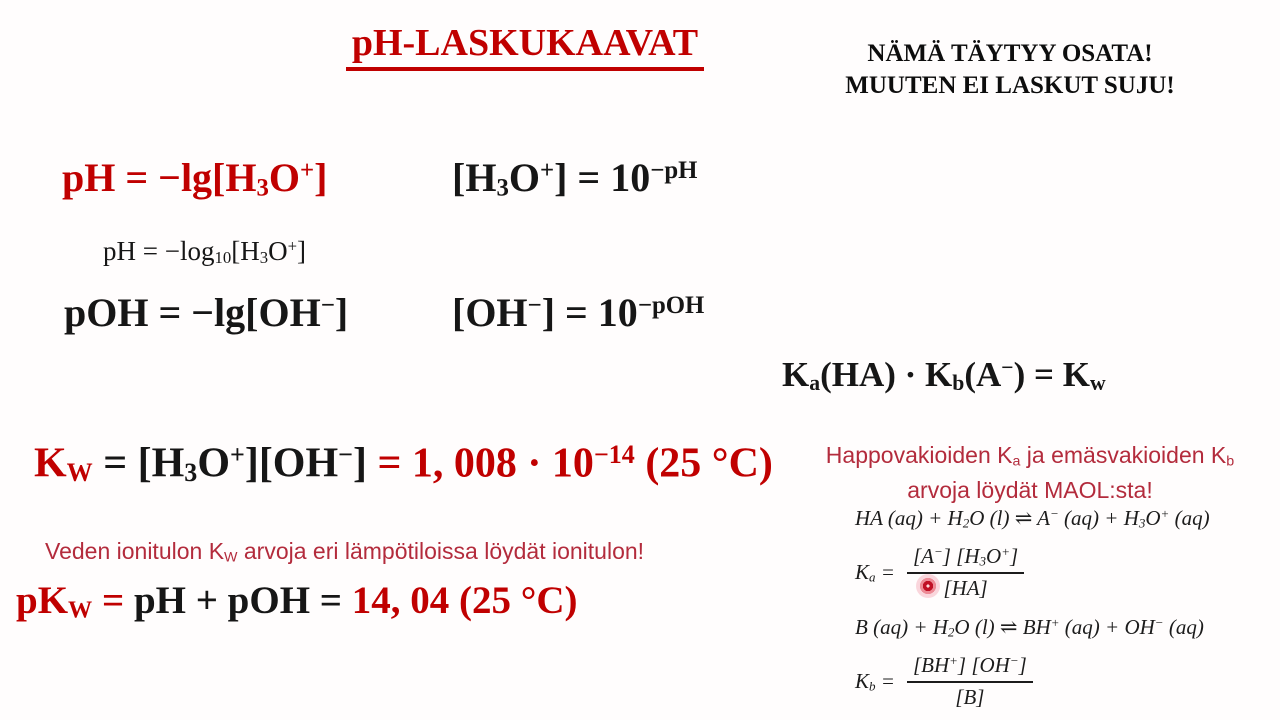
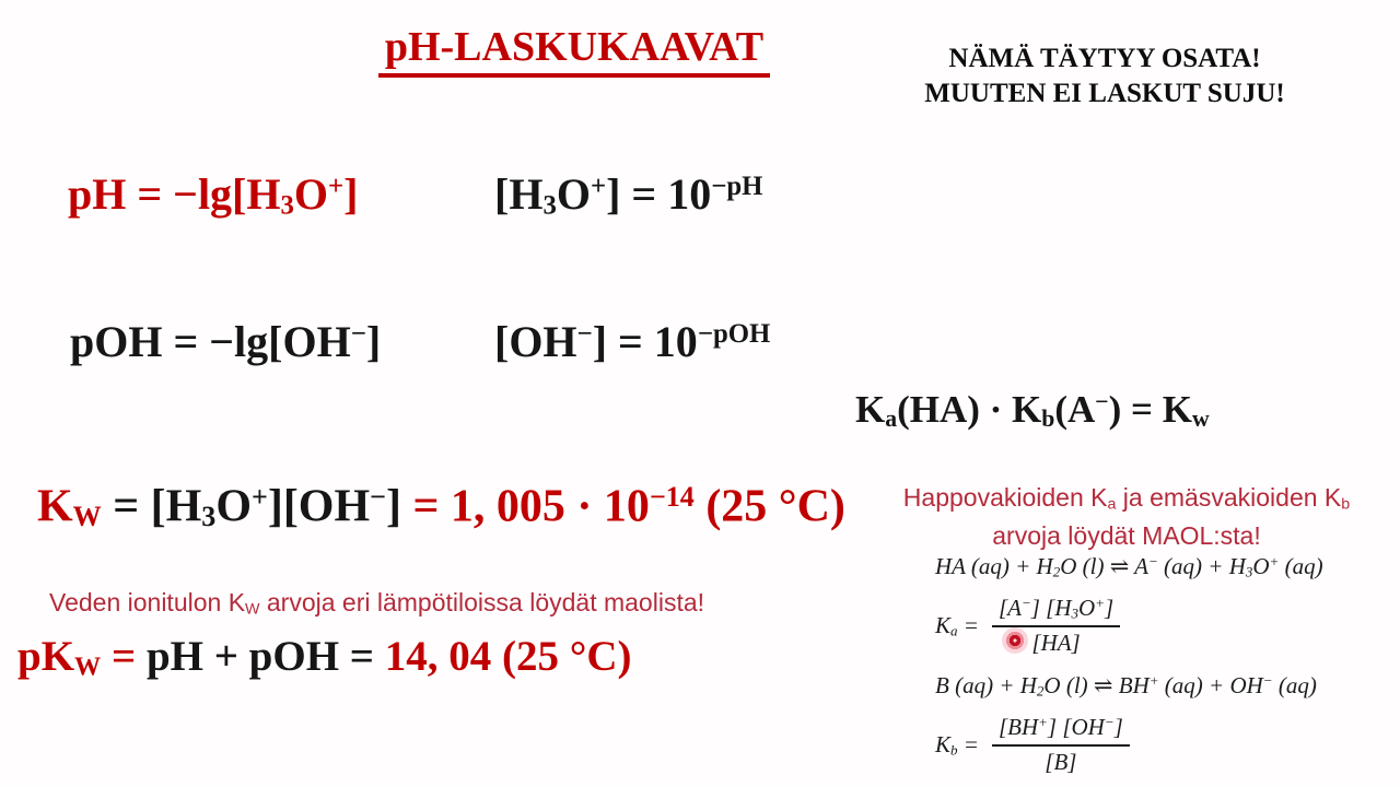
  pH-LASKUKAAVAT
  NÄMÄ TÄYTYY OSATA!
  MUUTEN EI LASKUT SUJU!
  pH = −lg[H3O+]
  [H3O+] = 10−pH
- pH = −log10[H3O+]
  pOH = −lg[OH−]
  [OH−] = 10−pOH
  Ka(HA) · Kb(A−) = Kw
- KW = [H3O+][OH−] = 1, 008 · 10−14 (25 °C)
+ KW = [H3O+][OH−] = 1, 005 · 10−14 (25 °C)
- Veden ionitulon KW arvoja eri lämpötiloissa löydät ionitulon!
+ Veden ionitulon KW arvoja eri lämpötiloissa löydät maolista!
  pKW = pH + pOH = 14, 04 (25 °C)
  Happovakioiden Ka ja emäsvakioiden Kb
  arvoja löydät MAOL:sta!
  HA (aq) + H2O (l) ⇌ A− (aq) + H3O+ (aq)
  Ka =
  [A−] [H3O+]
  [HA]
  B (aq) + H2O (l) ⇌ BH+ (aq) + OH− (aq)
  Kb =
  [BH+] [OH−]
  [B]
